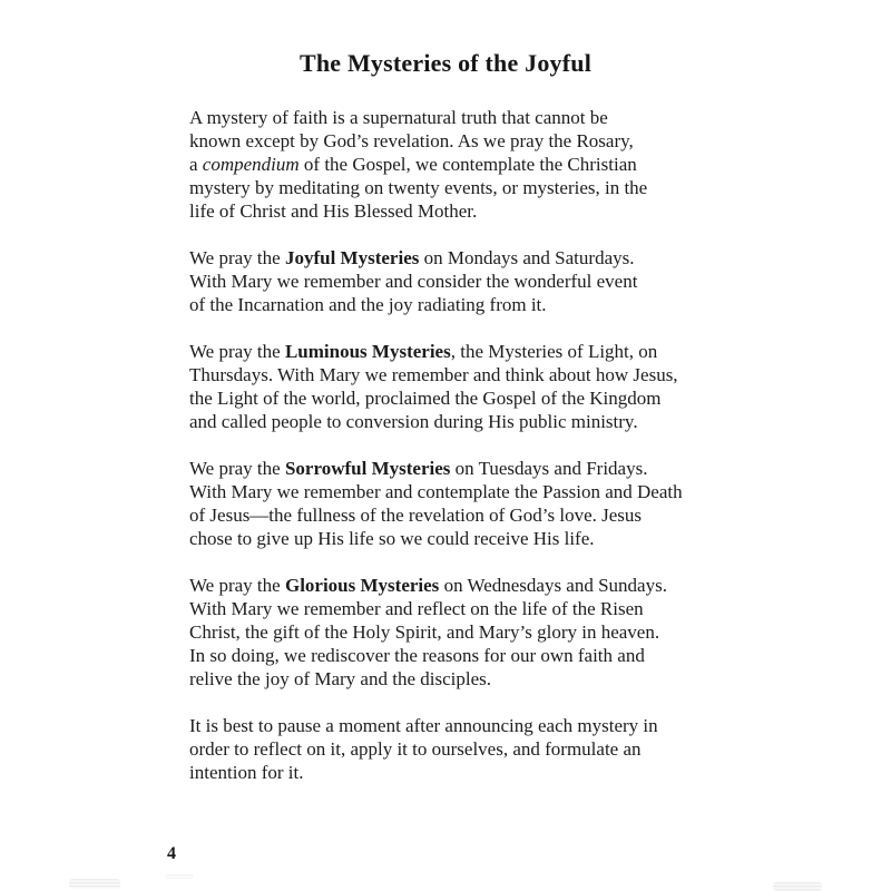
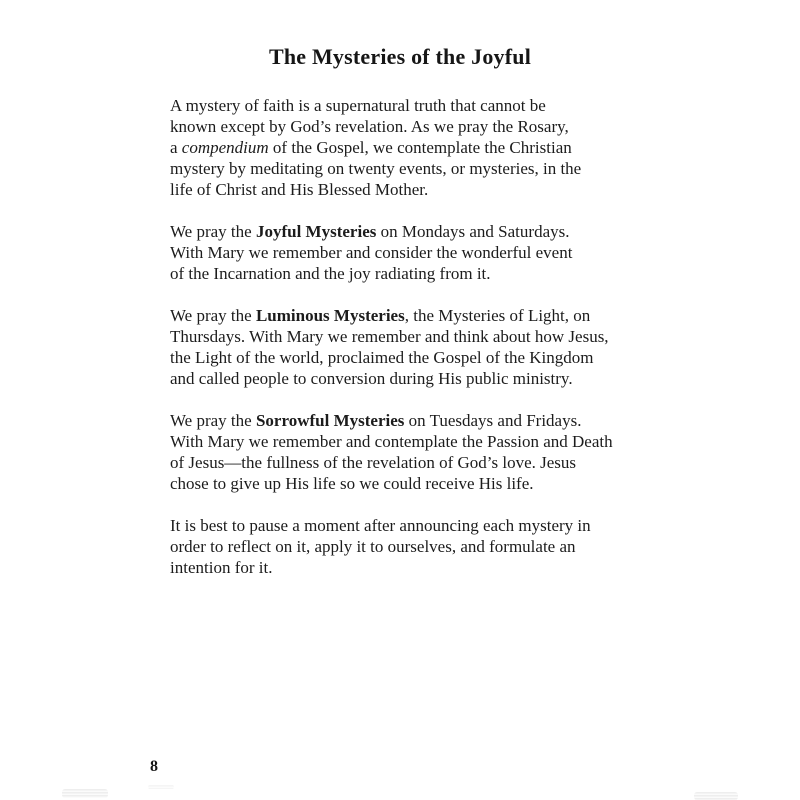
  The Mysteries of the Joyful
  A mystery of faith is a supernatural truth that cannot be
  known except by God’s revelation. As we pray the Rosary,
  a compendium of the Gospel, we contemplate the Christian
  mystery by meditating on twenty events, or mysteries, in the
  life of Christ and His Blessed Mother.
  We pray the Joyful Mysteries on Mondays and Saturdays.
  With Mary we remember and consider the wonderful event
  of the Incarnation and the joy radiating from it.
  We pray the Luminous Mysteries, the Mysteries of Light, on
  Thursdays. With Mary we remember and think about how Jesus,
  the Light of the world, proclaimed the Gospel of the Kingdom
  and called people to conversion during His public ministry.
  We pray the Sorrowful Mysteries on Tuesdays and Fridays.
  With Mary we remember and contemplate the Passion and Death
  of Jesus—the fullness of the revelation of God’s love. Jesus
  chose to give up His life so we could receive His life.
- We pray the Glorious Mysteries on Wednesdays and Sundays.
- With Mary we remember and reflect on the life of the Risen
- Christ, the gift of the Holy Spirit, and Mary’s glory in heaven.
- In so doing, we rediscover the reasons for our own faith and
- relive the joy of Mary and the disciples.
  It is best to pause a moment after announcing each mystery in
  order to reflect on it, apply it to ourselves, and formulate an
  intention for it.
- 4
+ 8
